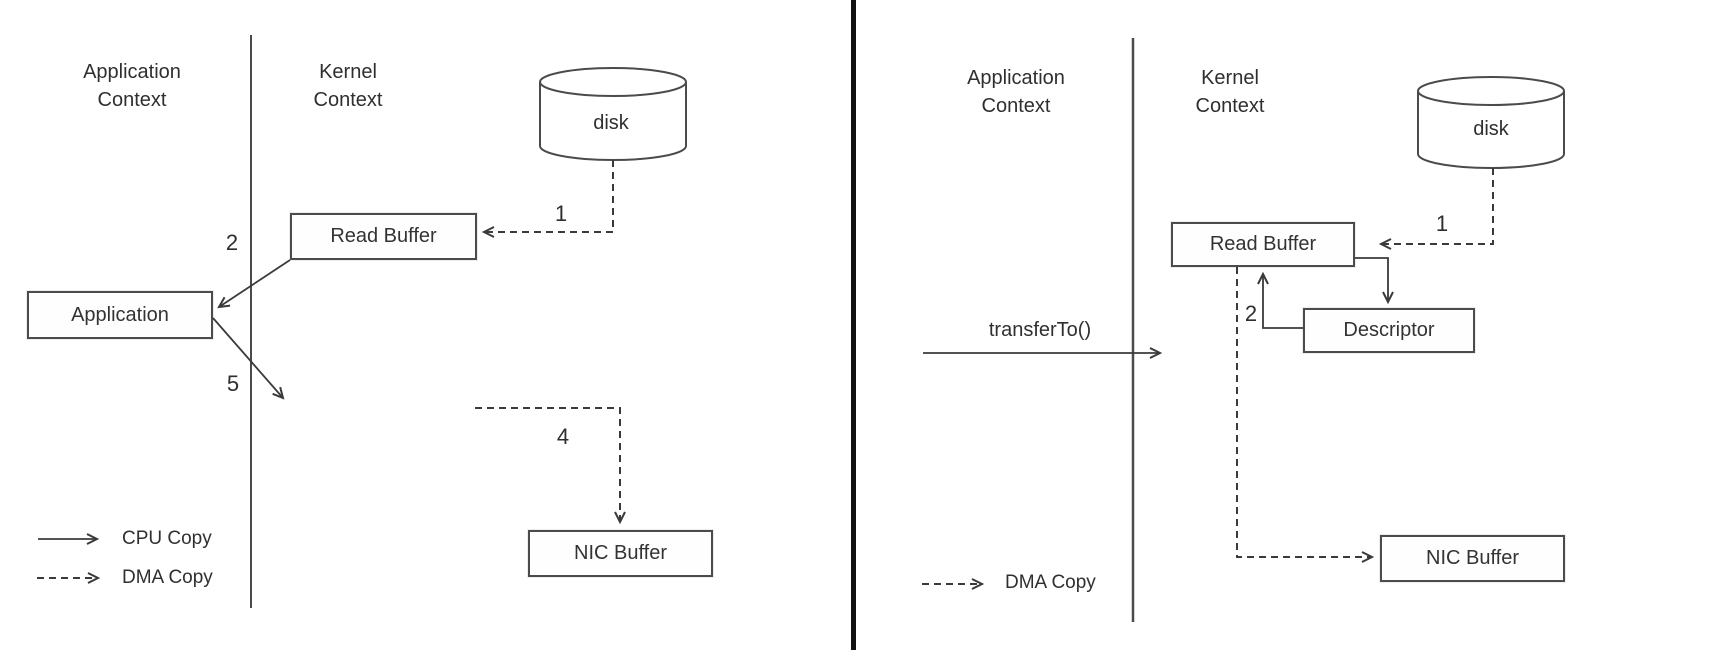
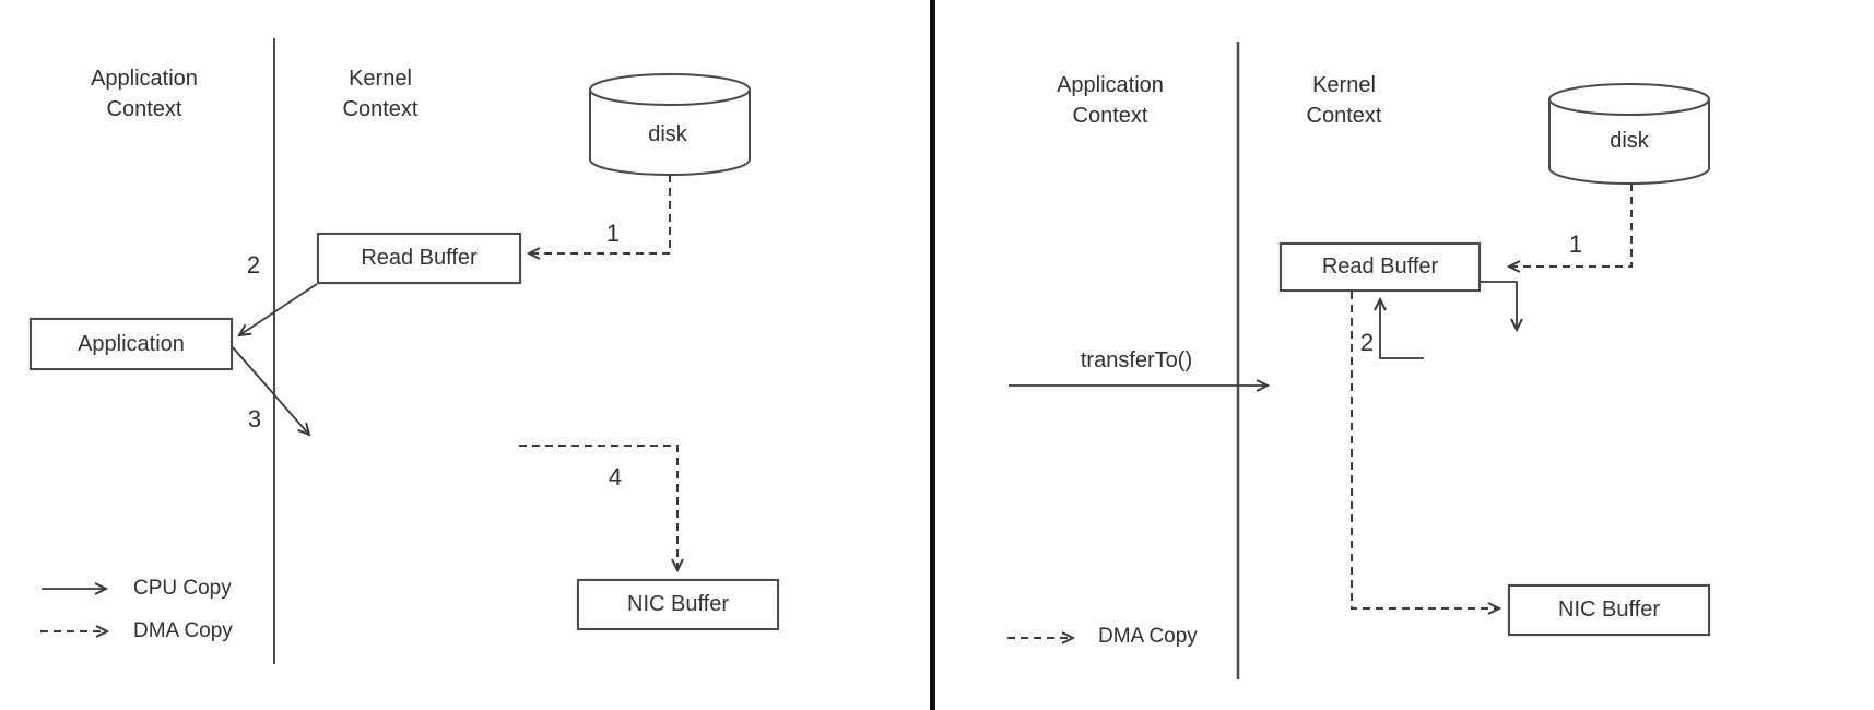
  Application
  Context
  Kernel
  Context
  disk
  Application
  Read Buffer
  NIC Buffer
  1
  2
- 5
+ 3
  4
  CPU Copy
  DMA Copy
  Application
  Context
  Kernel
  Context
  disk
  transferTo()
  Read Buffer
- Descriptor
  NIC Buffer
  1
  2
  DMA Copy
